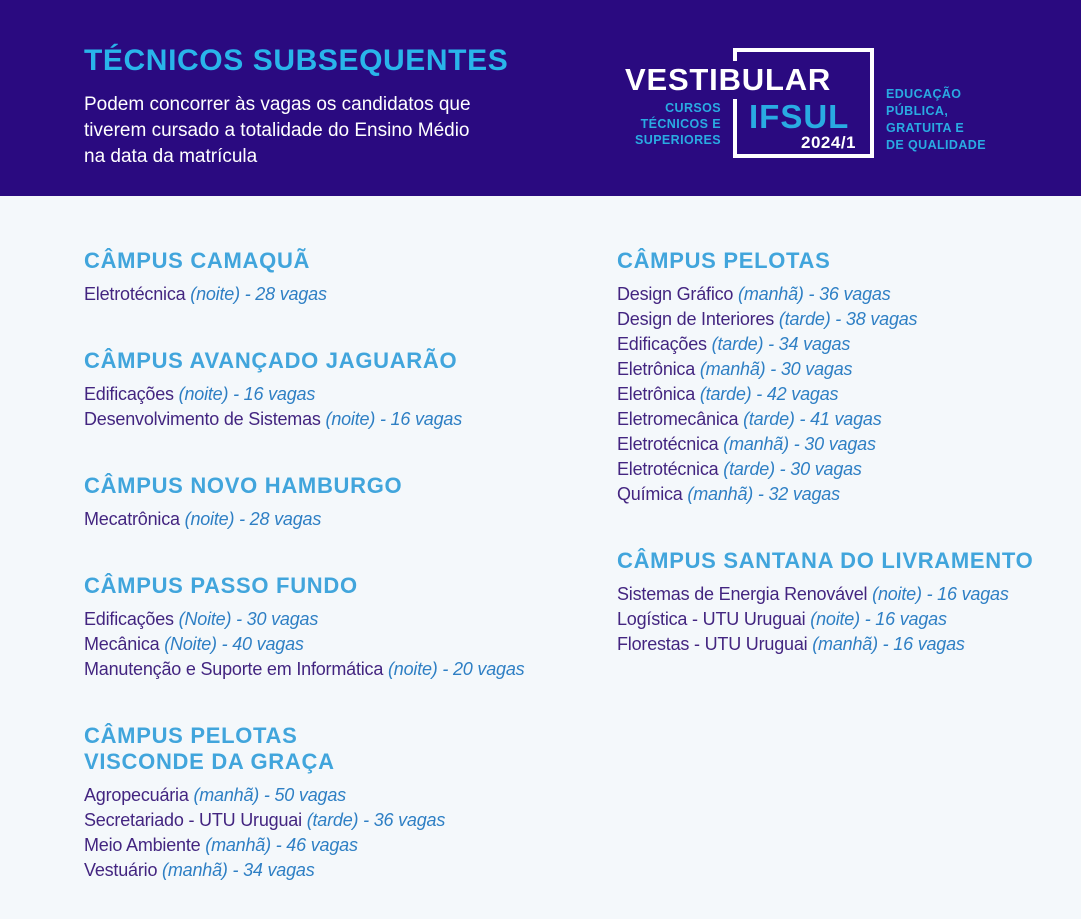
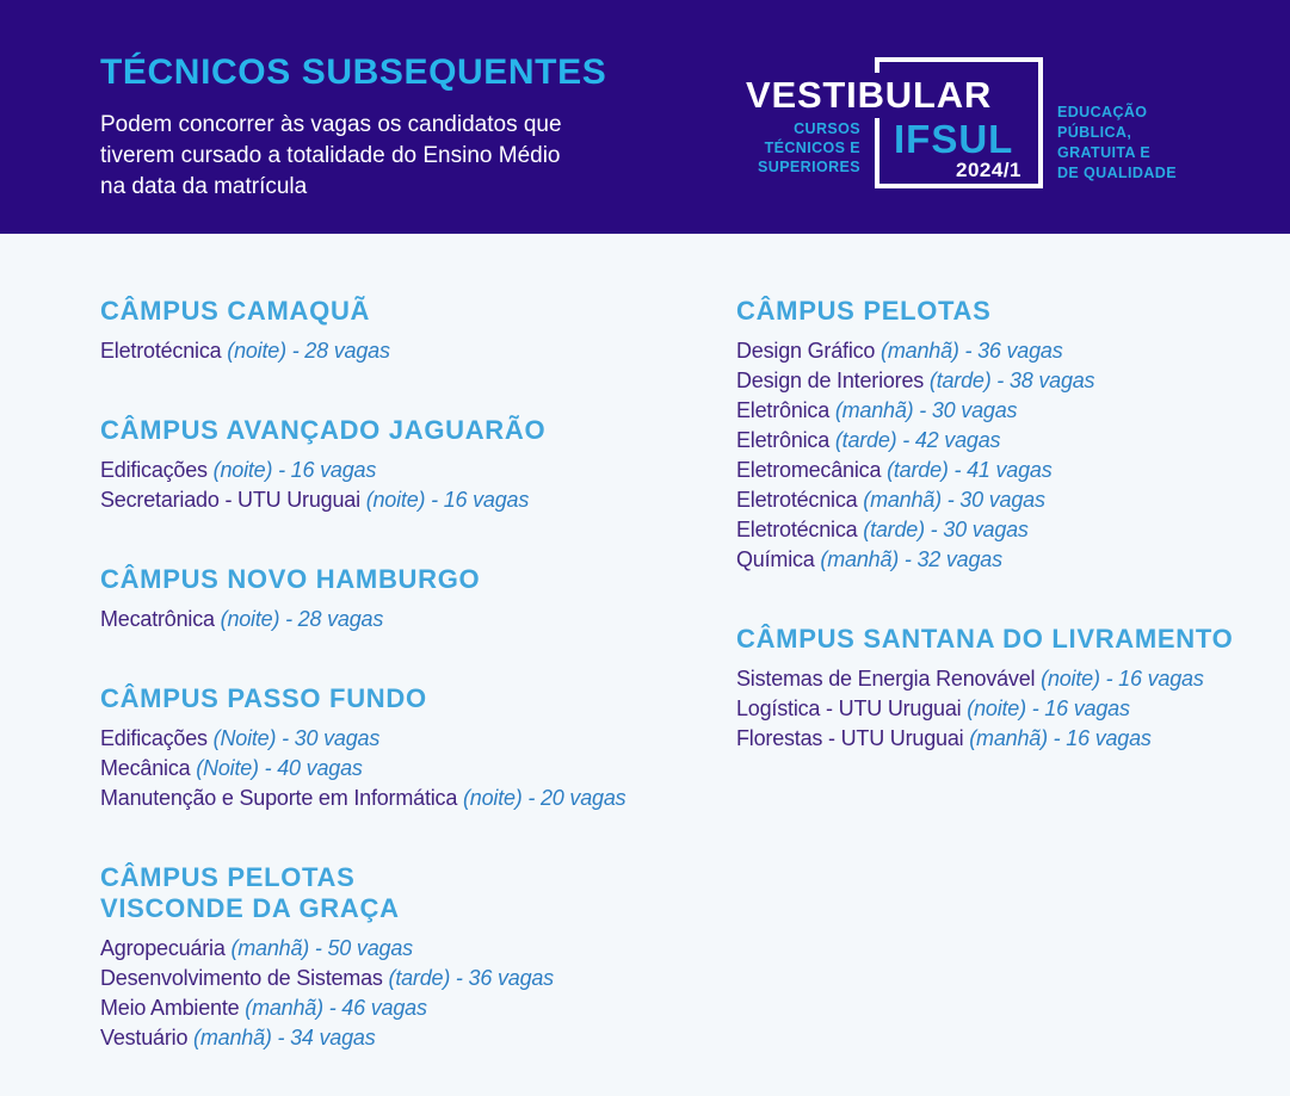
  TÉCNICOS SUBSEQUENTES
  Podem concorrer às vagas os candidatos que
  tiverem cursado a totalidade do Ensino Médio
  na data da matrícula
  CURSOS
  TÉCNICOS E
  SUPERIORES
  VESTIBULAR
  IFSUL
  2024/1
  EDUCAÇÃO
  PÚBLICA,
  GRATUITA E
  DE QUALIDADE
  CÂMPUS CAMAQUÃ
  Eletrotécnica (noite) - 28 vagas
  CÂMPUS AVANÇADO JAGUARÃO
  Edificações (noite) - 16 vagas
- Desenvolvimento de Sistemas (noite) - 16 vagas
+ Secretariado - UTU Uruguai (noite) - 16 vagas
  CÂMPUS NOVO HAMBURGO
  Mecatrônica (noite) - 28 vagas
  CÂMPUS PASSO FUNDO
  Edificações (Noite) - 30 vagas
  Mecânica (Noite) - 40 vagas
  Manutenção e Suporte em Informática (noite) - 20 vagas
  CÂMPUS PELOTAS
  VISCONDE DA GRAÇA
  Agropecuária (manhã) - 50 vagas
- Secretariado - UTU Uruguai (tarde) - 36 vagas
+ Desenvolvimento de Sistemas (tarde) - 36 vagas
  Meio Ambiente (manhã) - 46 vagas
  Vestuário (manhã) - 34 vagas
  CÂMPUS PELOTAS
  Design Gráfico (manhã) - 36 vagas
  Design de Interiores (tarde) - 38 vagas
- Edificações (tarde) - 34 vagas
  Eletrônica (manhã) - 30 vagas
  Eletrônica (tarde) - 42 vagas
  Eletromecânica (tarde) - 41 vagas
  Eletrotécnica (manhã) - 30 vagas
  Eletrotécnica (tarde) - 30 vagas
  Química (manhã) - 32 vagas
  CÂMPUS SANTANA DO LIVRAMENTO
  Sistemas de Energia Renovável (noite) - 16 vagas
  Logística - UTU Uruguai (noite) - 16 vagas
  Florestas - UTU Uruguai (manhã) - 16 vagas
